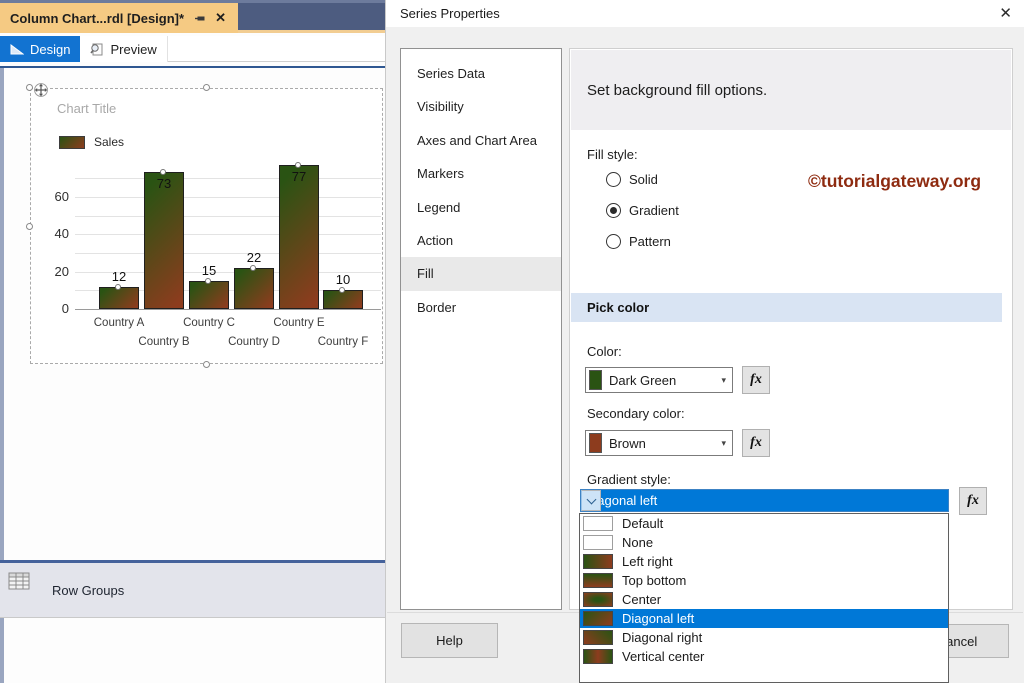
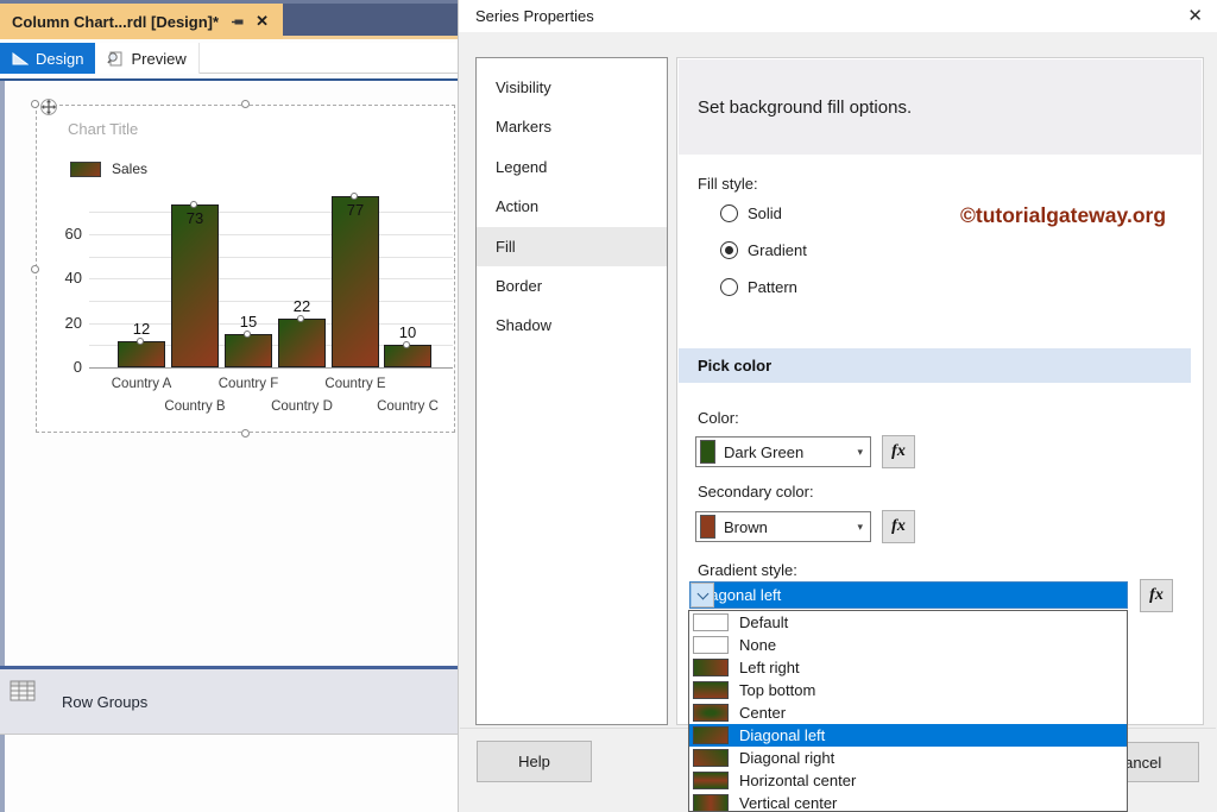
  Column Chart...rdl [Design]*
  ✕
  Design
  Preview
  Chart Title
  Sales
  0
  20
  40
  60
  12
  Country A
  73
  Country B
  15
- Country C
+ Country F
  22
  Country D
  77
  Country E
  10
- Country F
+ Country C
  Row Groups
  Series Properties
  ✕
- Series Data
  Visibility
- Axes and Chart Area
  Markers
  Legend
  Action
  Fill
  Border
+ Shadow
  Set background fill options.
  Fill style:
  Solid
  Gradient
  Pattern
  ©tutorialgateway.org
  Pick color
  Color:
  Dark Green
  ▾
  fx
  Secondary color:
  Brown
  ▾
  fx
  Gradient style:
  gonal left
  fx
  Help
  ancel
  Default
  None
  Left right
  Top bottom
  Center
  Diagonal left
  Diagonal right
+ Horizontal center
  Vertical center
